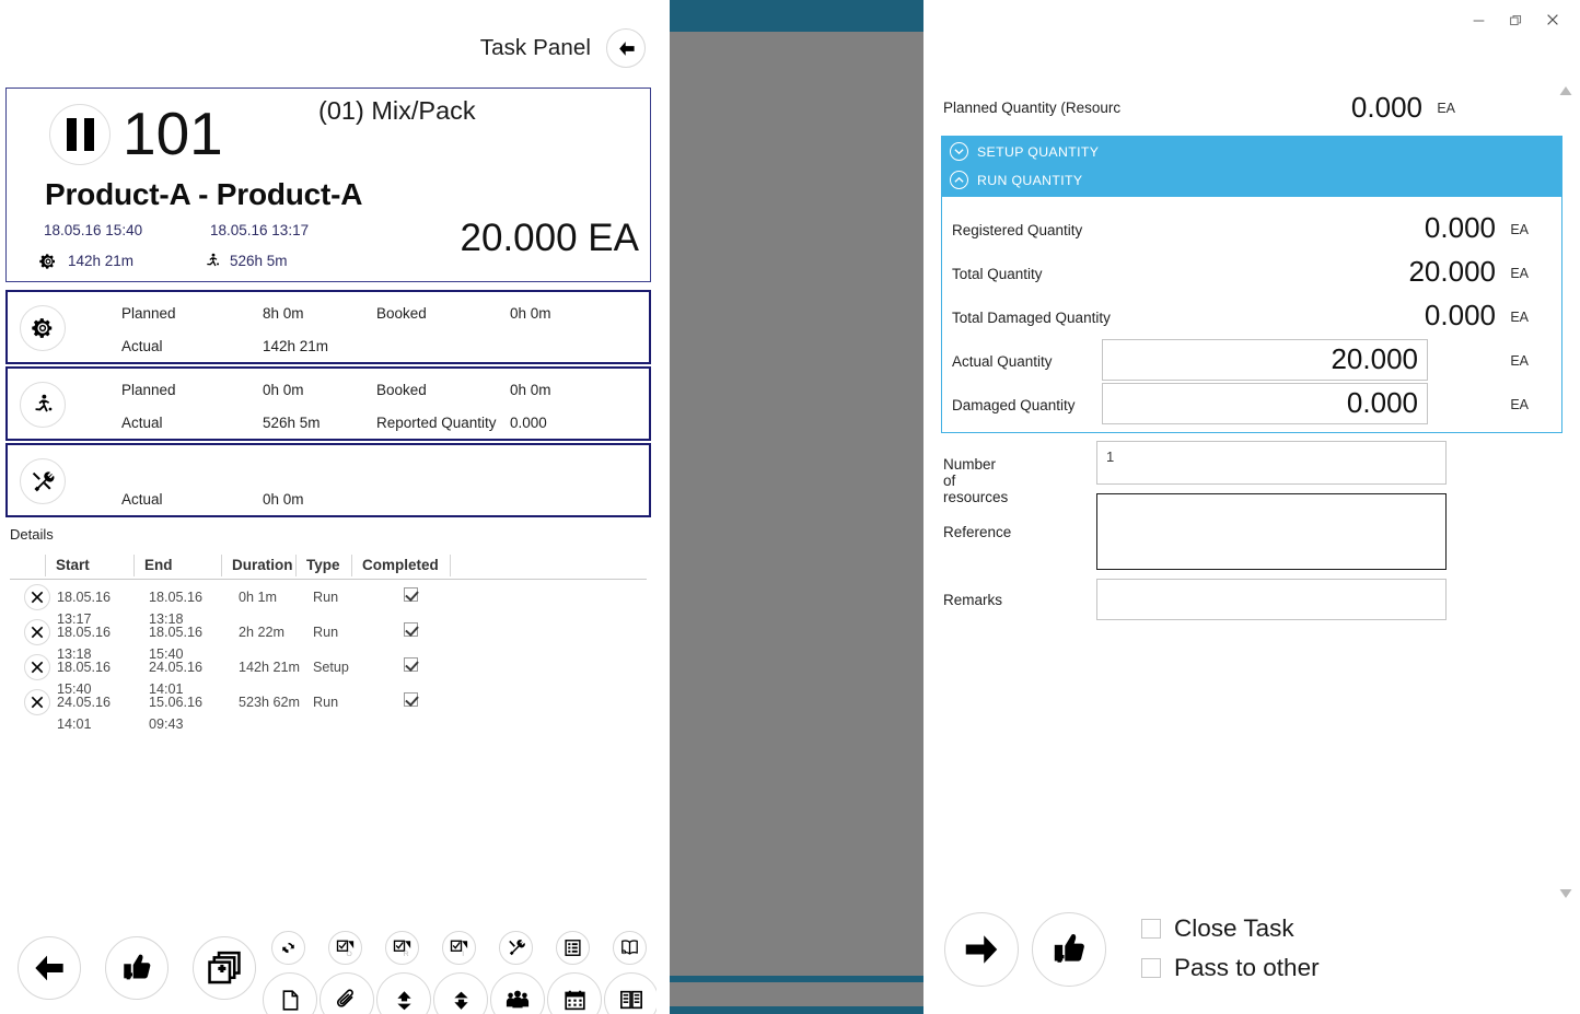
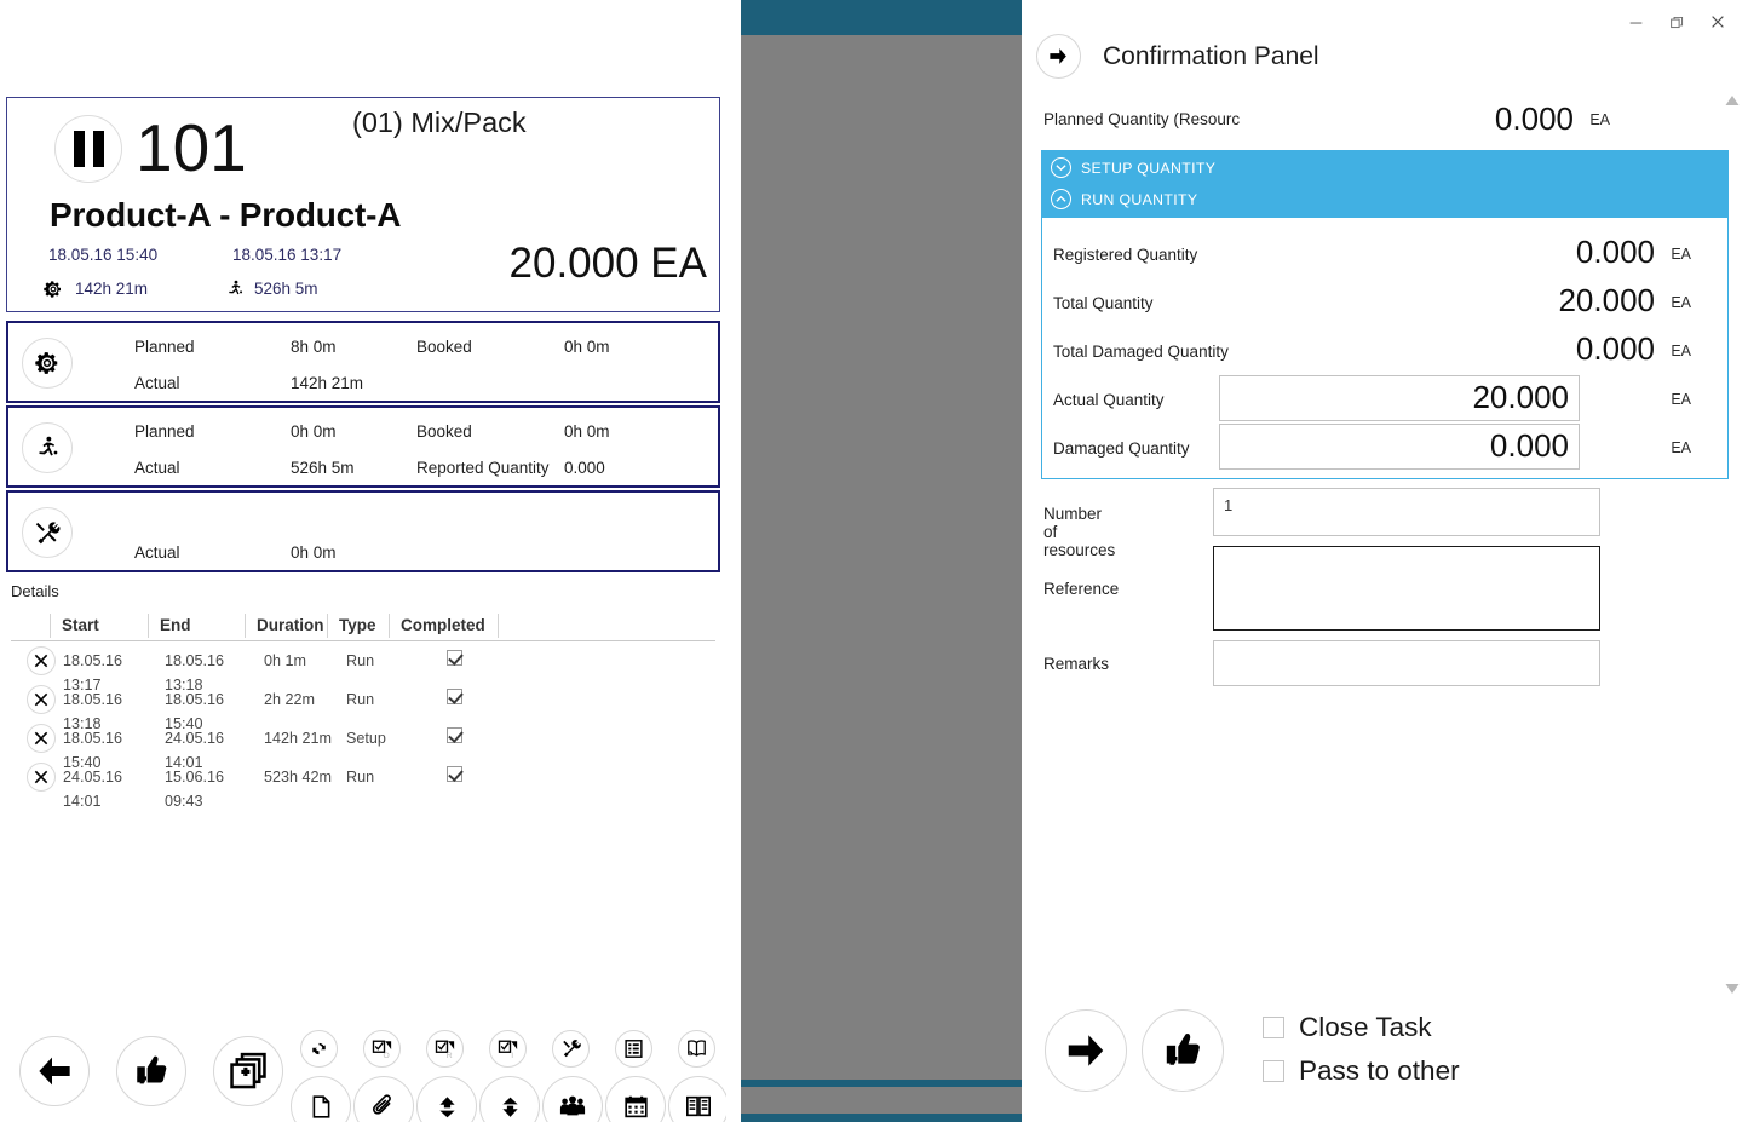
- Task Panel
  101
  (01) Mix/Pack
  Product-A - Product-A
  18.05.16 15:40
  18.05.16 13:17
  142h 21m
  526h 5m
  20.000 EA
  Planned
  8h 0m
  Booked
  0h 0m
  Actual
  142h 21m
  Planned
  0h 0m
  Booked
  0h 0m
  Actual
  526h 5m
  Reported Quantity
  0.000
  Actual
  0h 0m
  Details
  Start
  End
  Duration
  Type
  Completed
  18.05.16 13:17
  18.05.16 13:18
  0h 1m
  Run
  18.05.16 13:18
  18.05.16 15:40
  2h 22m
  Run
  18.05.16 15:40
  24.05.16 14:01
  142h 21m
  Setup
  24.05.16 14:01
  15.06.16 09:43
- 523h 62m
+ 523h 42m
  Run
+ Confirmation Panel
  Planned Quantity (Resourc
  0.000
  EA
  SETUP QUANTITY
  RUN QUANTITY
  Registered Quantity
  0.000
  EA
  Total Quantity
  20.000
  EA
  Total Damaged Quantity
  0.000
  EA
  Actual Quantity
  20.000
  EA
  Damaged Quantity
  0.000
  EA
  Number of resources
  1
  Reference
  Remarks
  Close Task
  Pass to other
